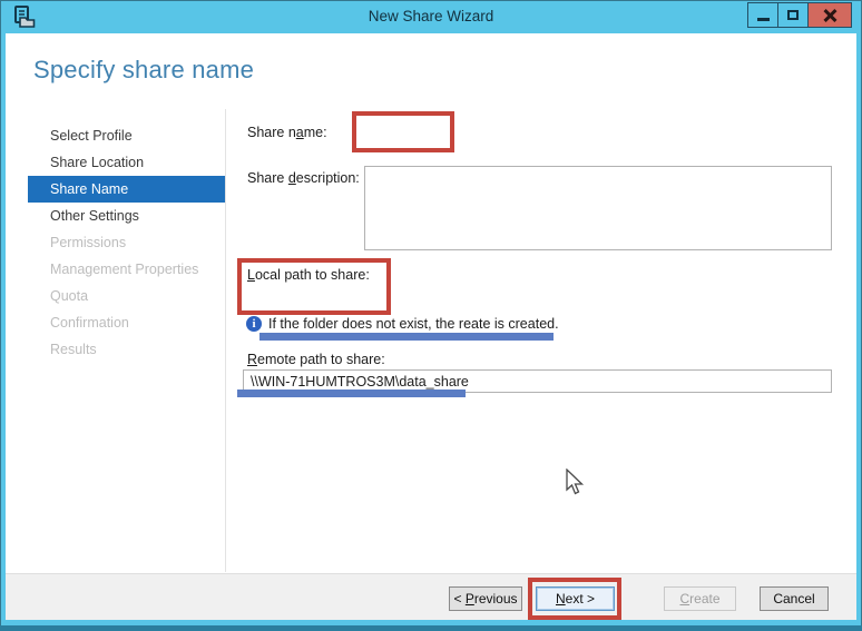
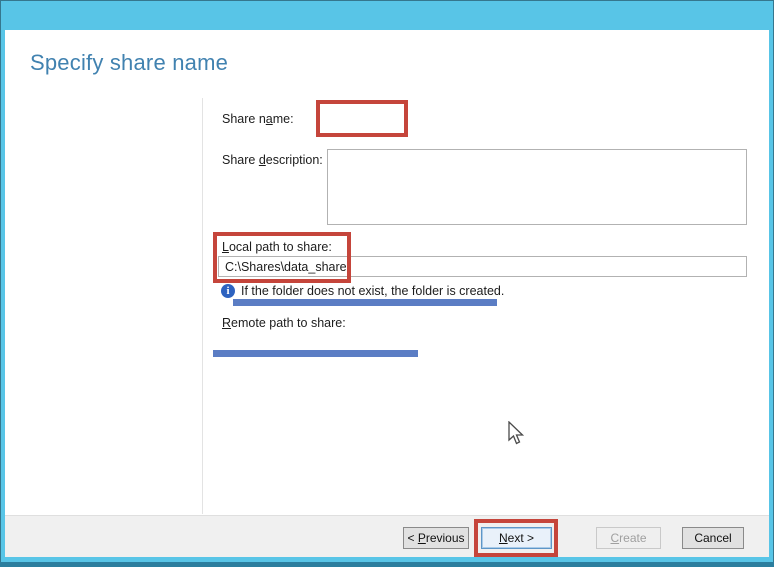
- New Share Wizard
  Specify share name
- Select Profile
- Share Location
- Share Name
- Other Settings
- Permissions
- Management Properties
- Quota
- Confirmation
- Results
  Share name:
  Share description:
  Local path to share:
+ C:\Shares\data_share
- If the folder does not exist, the reate is created.
+ If the folder does not exist, the folder is created.
  Remote path to share:
- \\WIN-71HUMTROS3M\data_share
  < Previous
  Next >
  Create
  Cancel
